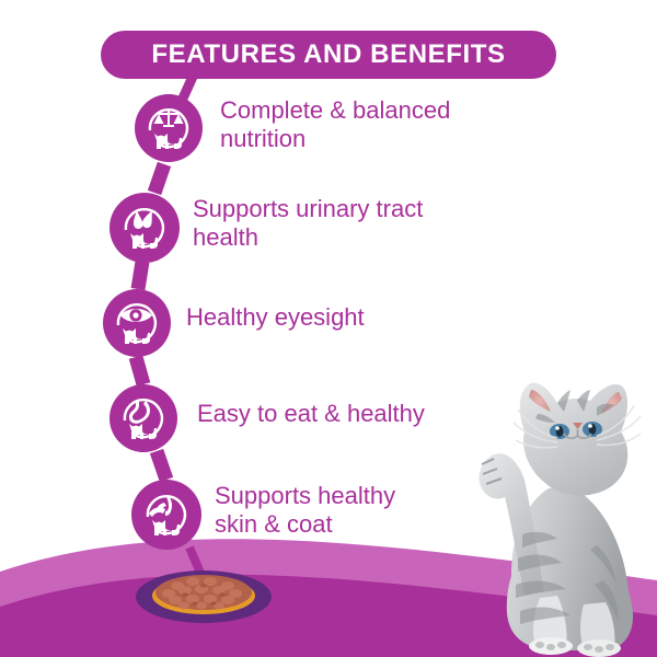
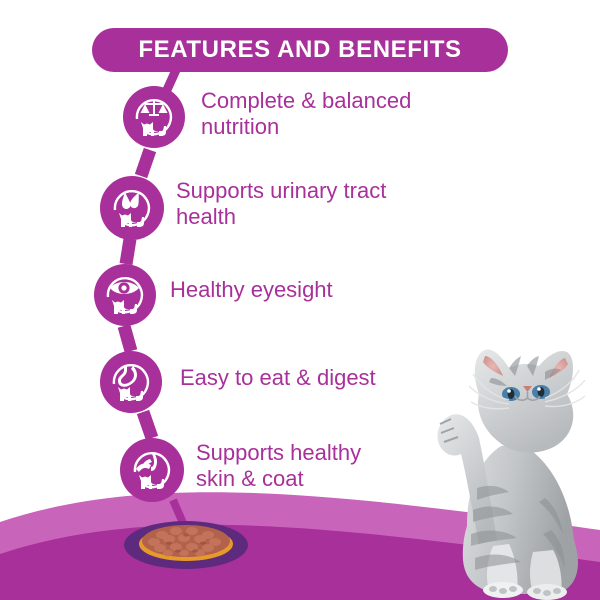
  FEATURES AND BENEFITS
  Complete & balanced
  nutrition
  Supports urinary tract
  health
  Healthy eyesight
- Easy to eat & healthy
+ Easy to eat & digest
  Supports healthy
  skin & coat
